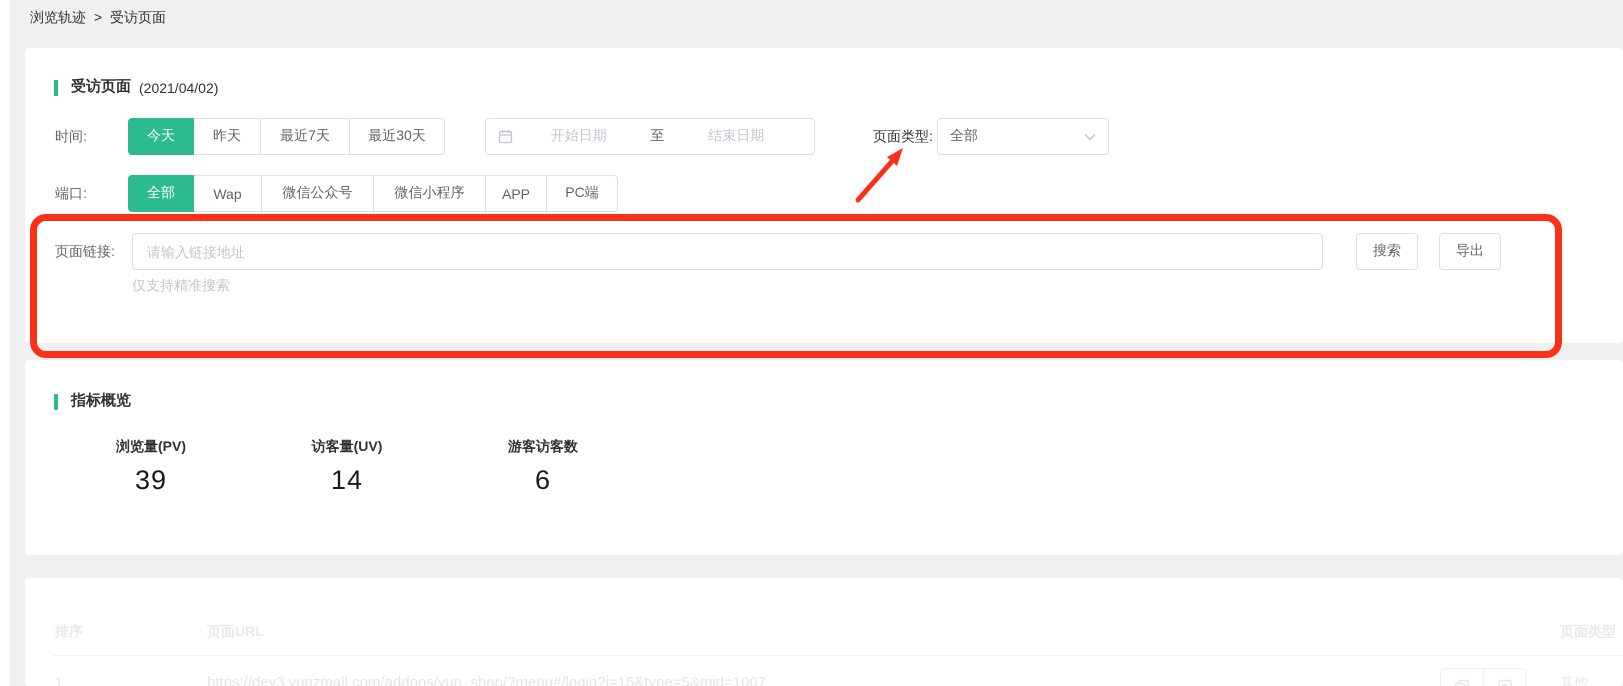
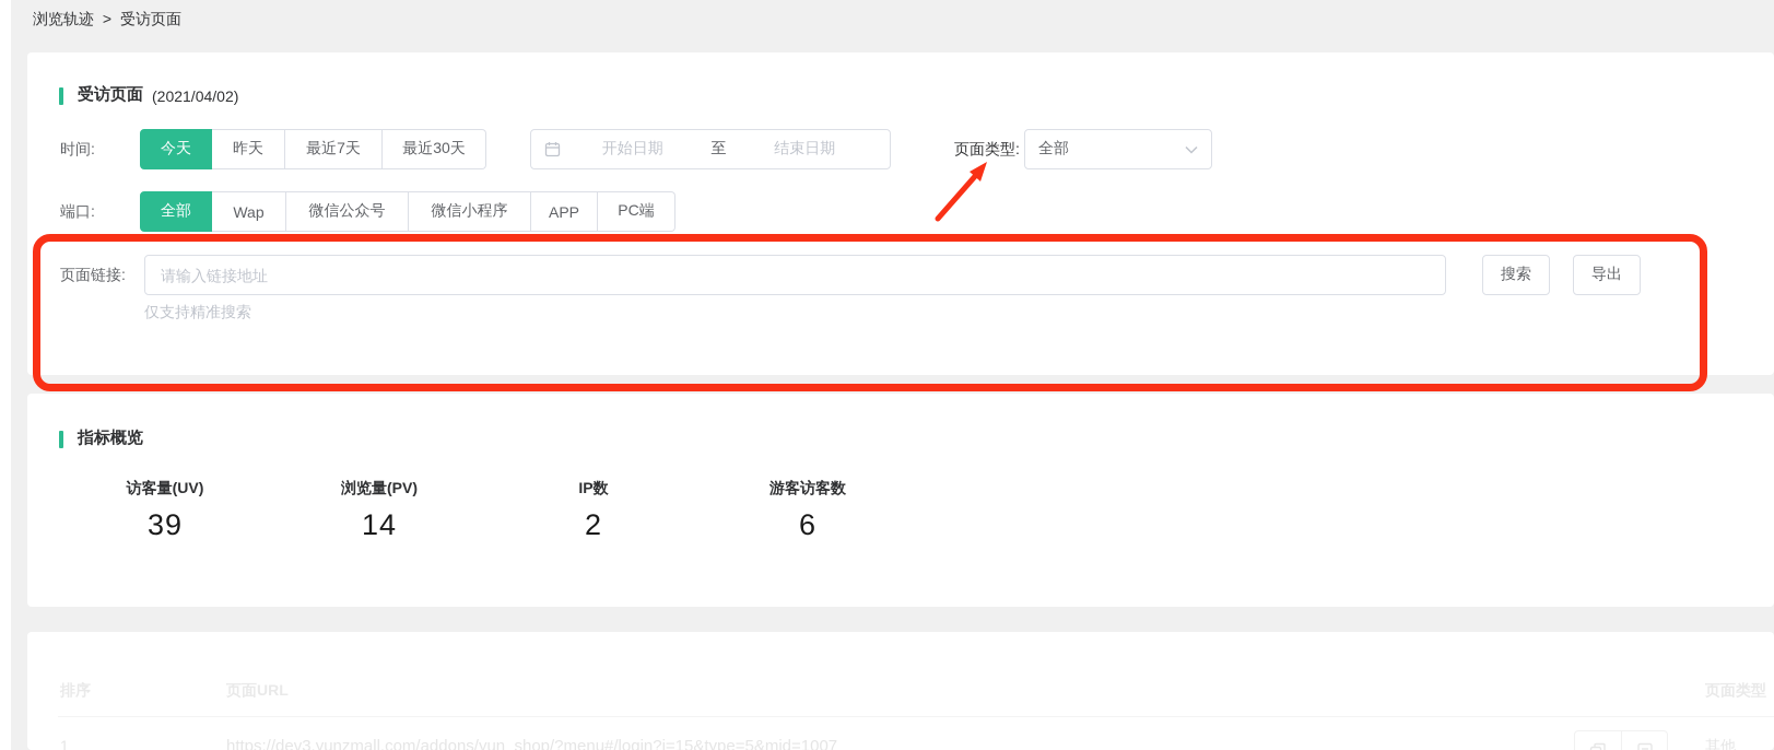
  浏览轨迹 > 受访页面
  受访页面
  (2021/04/02)
  时间:
  今天
  昨天
  最近7天
  最近30天
  开始日期
  至
  结束日期
  页面类型:
  全部
  端口:
  全部
  Wap
  微信公众号
  微信小程序
  APP
  PC端
  页面链接:
  请输入链接地址
  仅支持精准搜索
  搜索
  导出
  指标概览
- 浏览量(PV)
+ 访客量(UV)
  39
- 访客量(UV)
+ 浏览量(PV)
  14
+ IP数
+ 2
  游客访客数
  6
  1
  https://dev3.yunzmall.com/addons/yun_shop/?menu#/login?i=15&type=5&mid=1007
  其他
